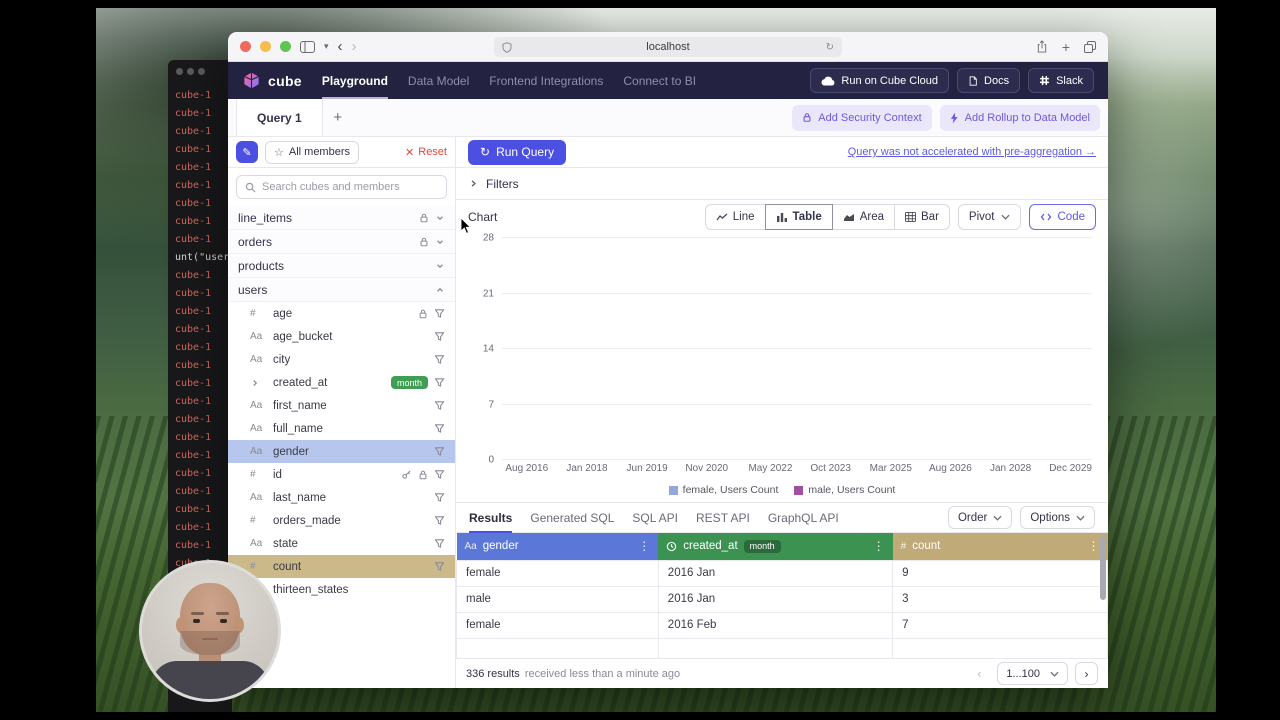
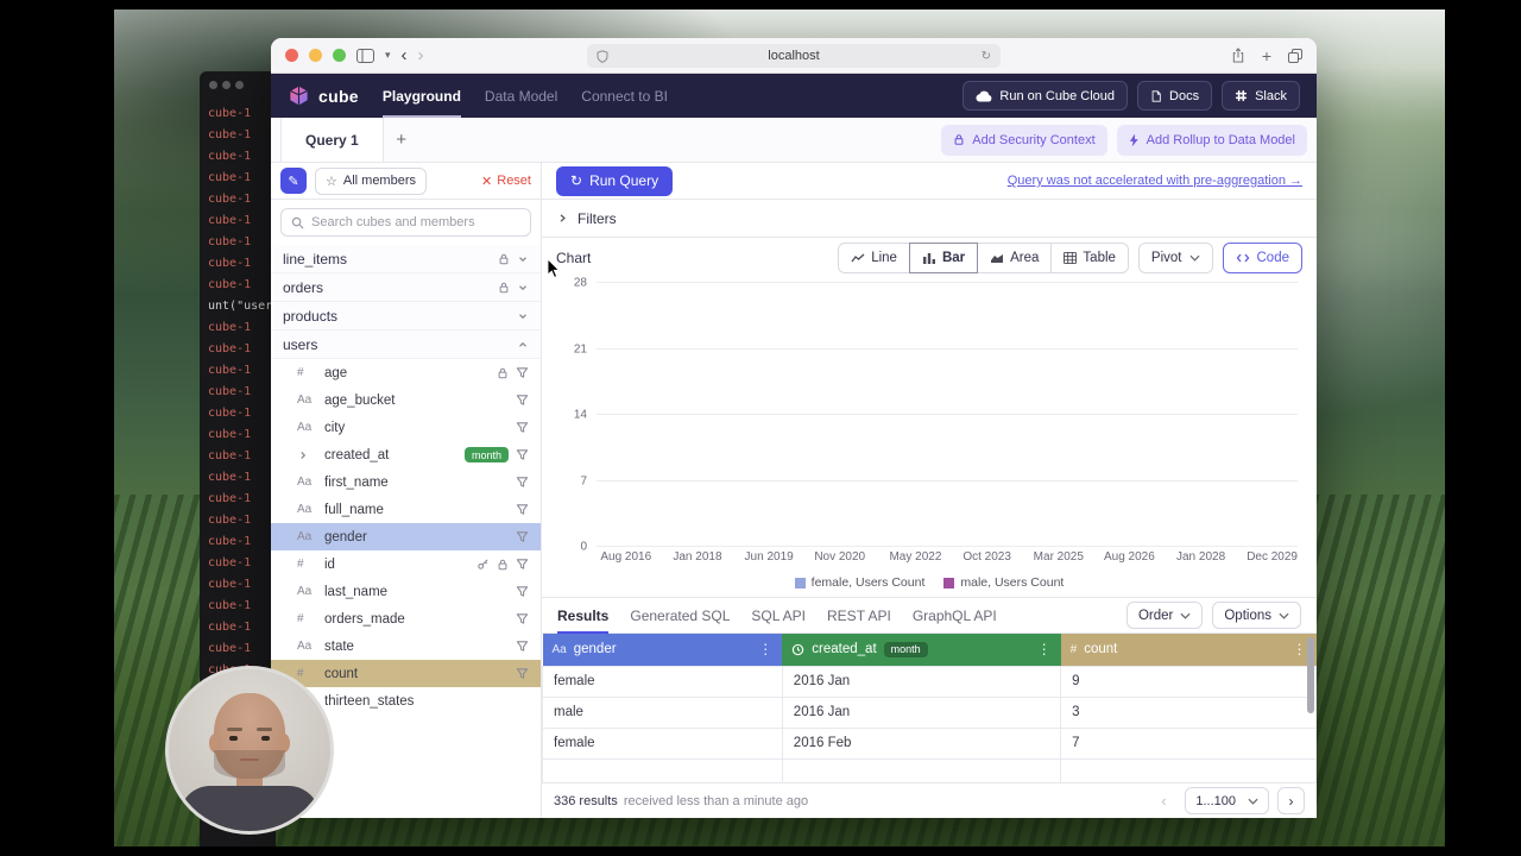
  cube-1
  cube-1
  cube-1
  cube-1
  cube-1
  cube-1
  cube-1
  cube-1
  cube-1
  unt("user
  cube-1
  cube-1
  cube-1
  cube-1
  cube-1
  cube-1
  cube-1
  cube-1
  cube-1
  cube-1
  cube-1
  cube-1
  cube-1
  cube-1
  cube-1
  cube-1
  ▾
  ‹
  ›
  localhost
  ↻
  +
  cube
  Playground
  Data Model
- Frontend Integrations
  Connect to BI
  Run on Cube Cloud
  Docs
  Slack
  Query 1
  +
  Add Security Context
  Add Rollup to Data Model
  ✎
  ☆
  All members
  ✕
  Reset
  ↻
  Run Query
  Query was not accelerated with pre-aggregation →
  Search cubes and members
  line_items
  orders
  products
  users
  #
  age
  Aa
  age_bucket
  Aa
  city
  created_at
  month
  Aa
  first_name
  Aa
  full_name
  Aa
  gender
  #
  id
  Aa
  last_name
  #
  orders_made
  Aa
  state
  #
  count
  thirteen_states
  Filters
  Chart
  Line
- Table
+ Bar
  Area
- Bar
+ Table
  Pivot
  Code
  0
  7
  14
  21
  28
  Aug 2016
  Jan 2018
  Jun 2019
  Nov 2020
  May 2022
  Oct 2023
  Mar 2025
  Aug 2026
  Jan 2028
  Dec 2029
  female, Users Count
  male, Users Count
  Results
  Generated SQL
  SQL API
  REST API
  GraphQL API
  Order
  Options
  Aa gender ⋮	created_at month ⋮	# count ⋮
  female	2016 Jan	9
  male	2016 Jan	3
  female	2016 Feb	7
  336 results
  received less than a minute ago
  ‹
  1...100
  ›
